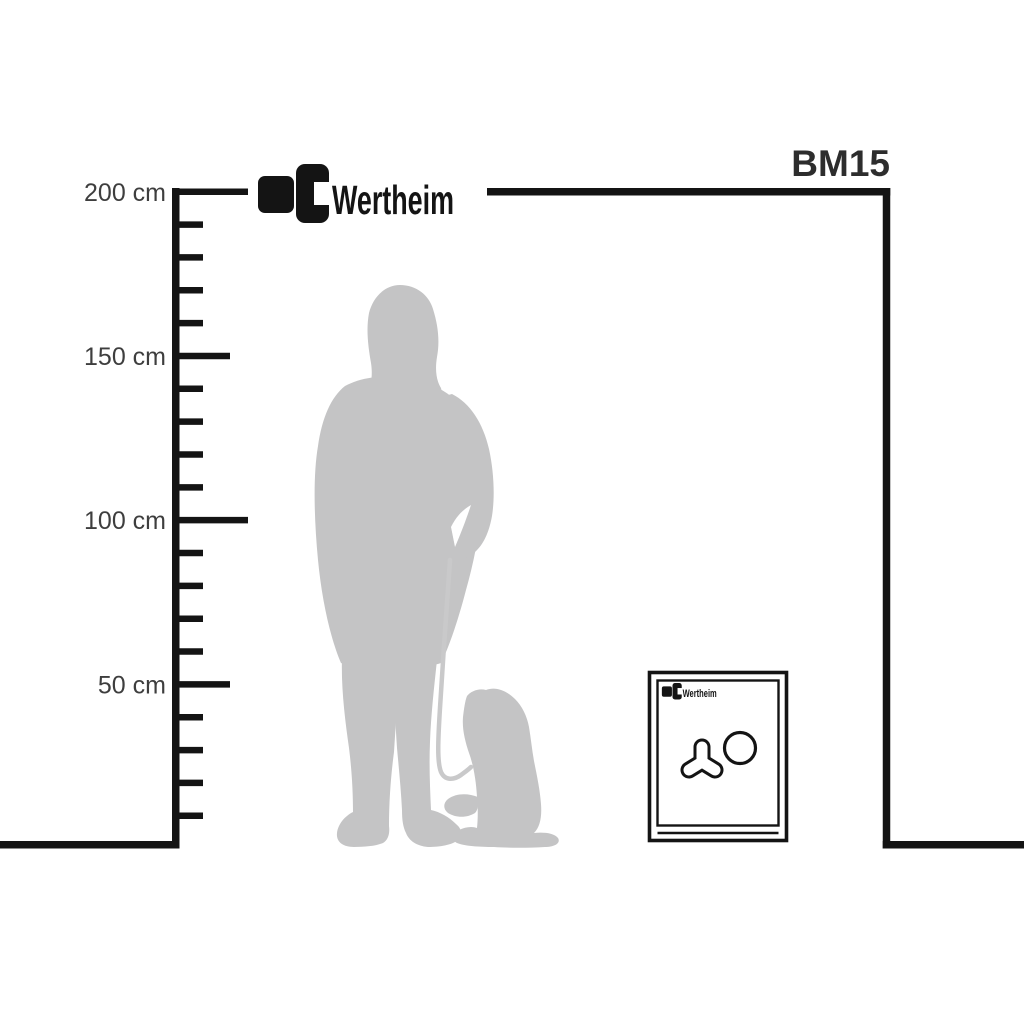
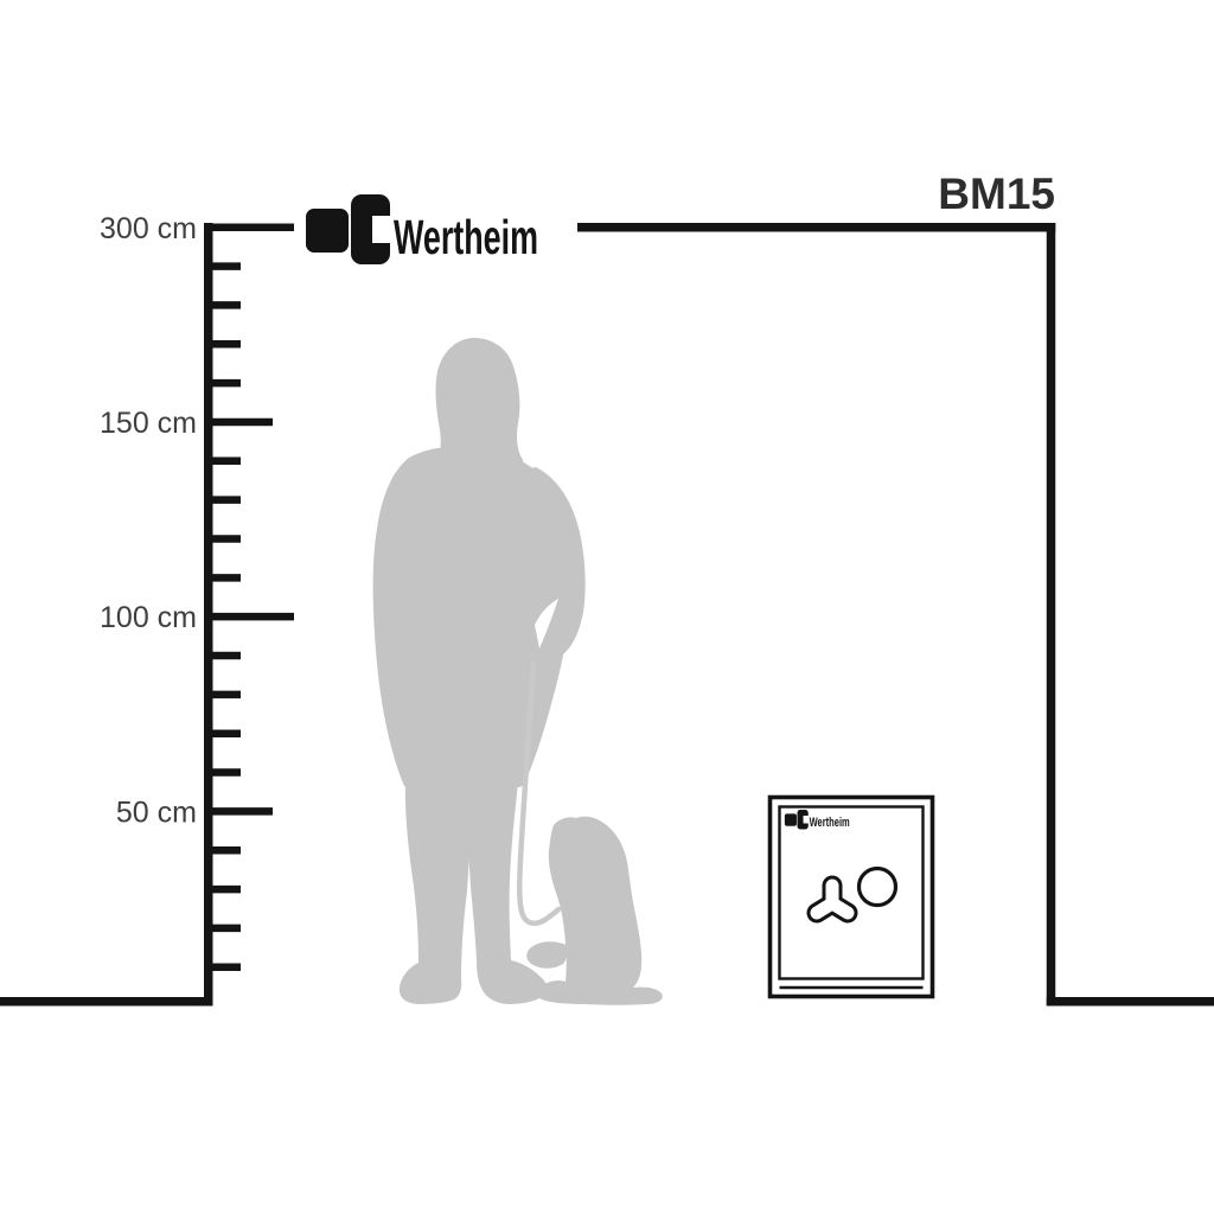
- 200 cm
+ 300 cm
  150 cm
  100 cm
  50 cm
  BM15
